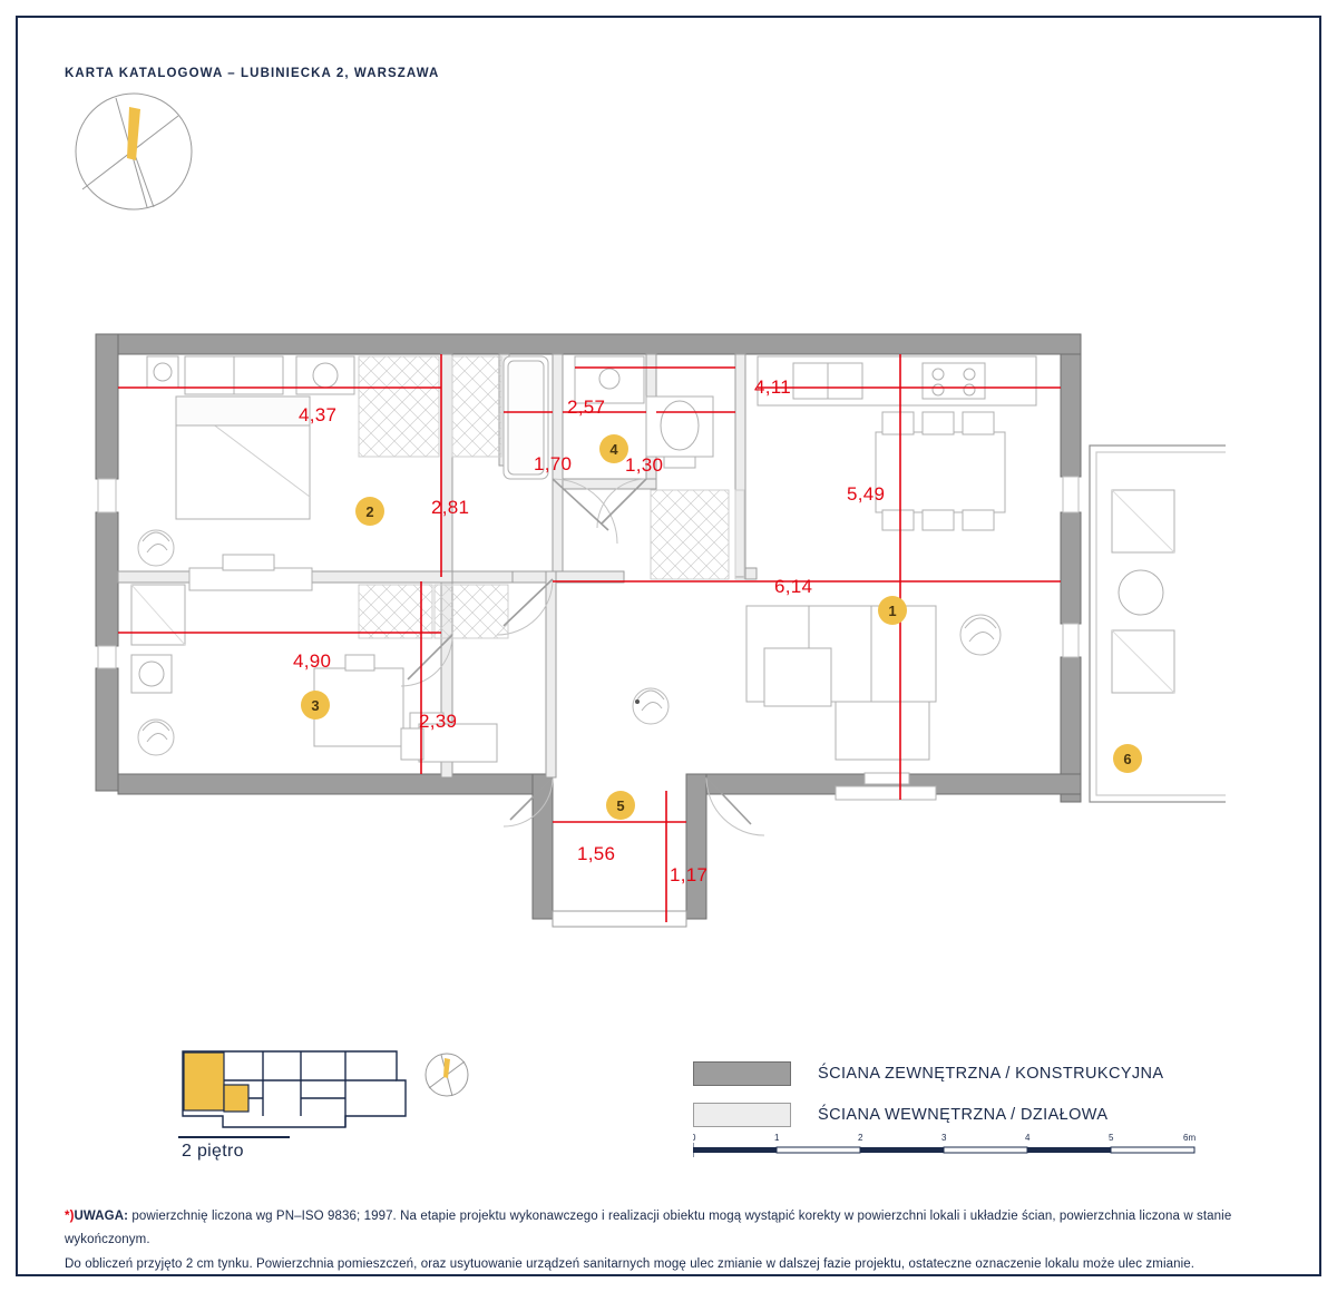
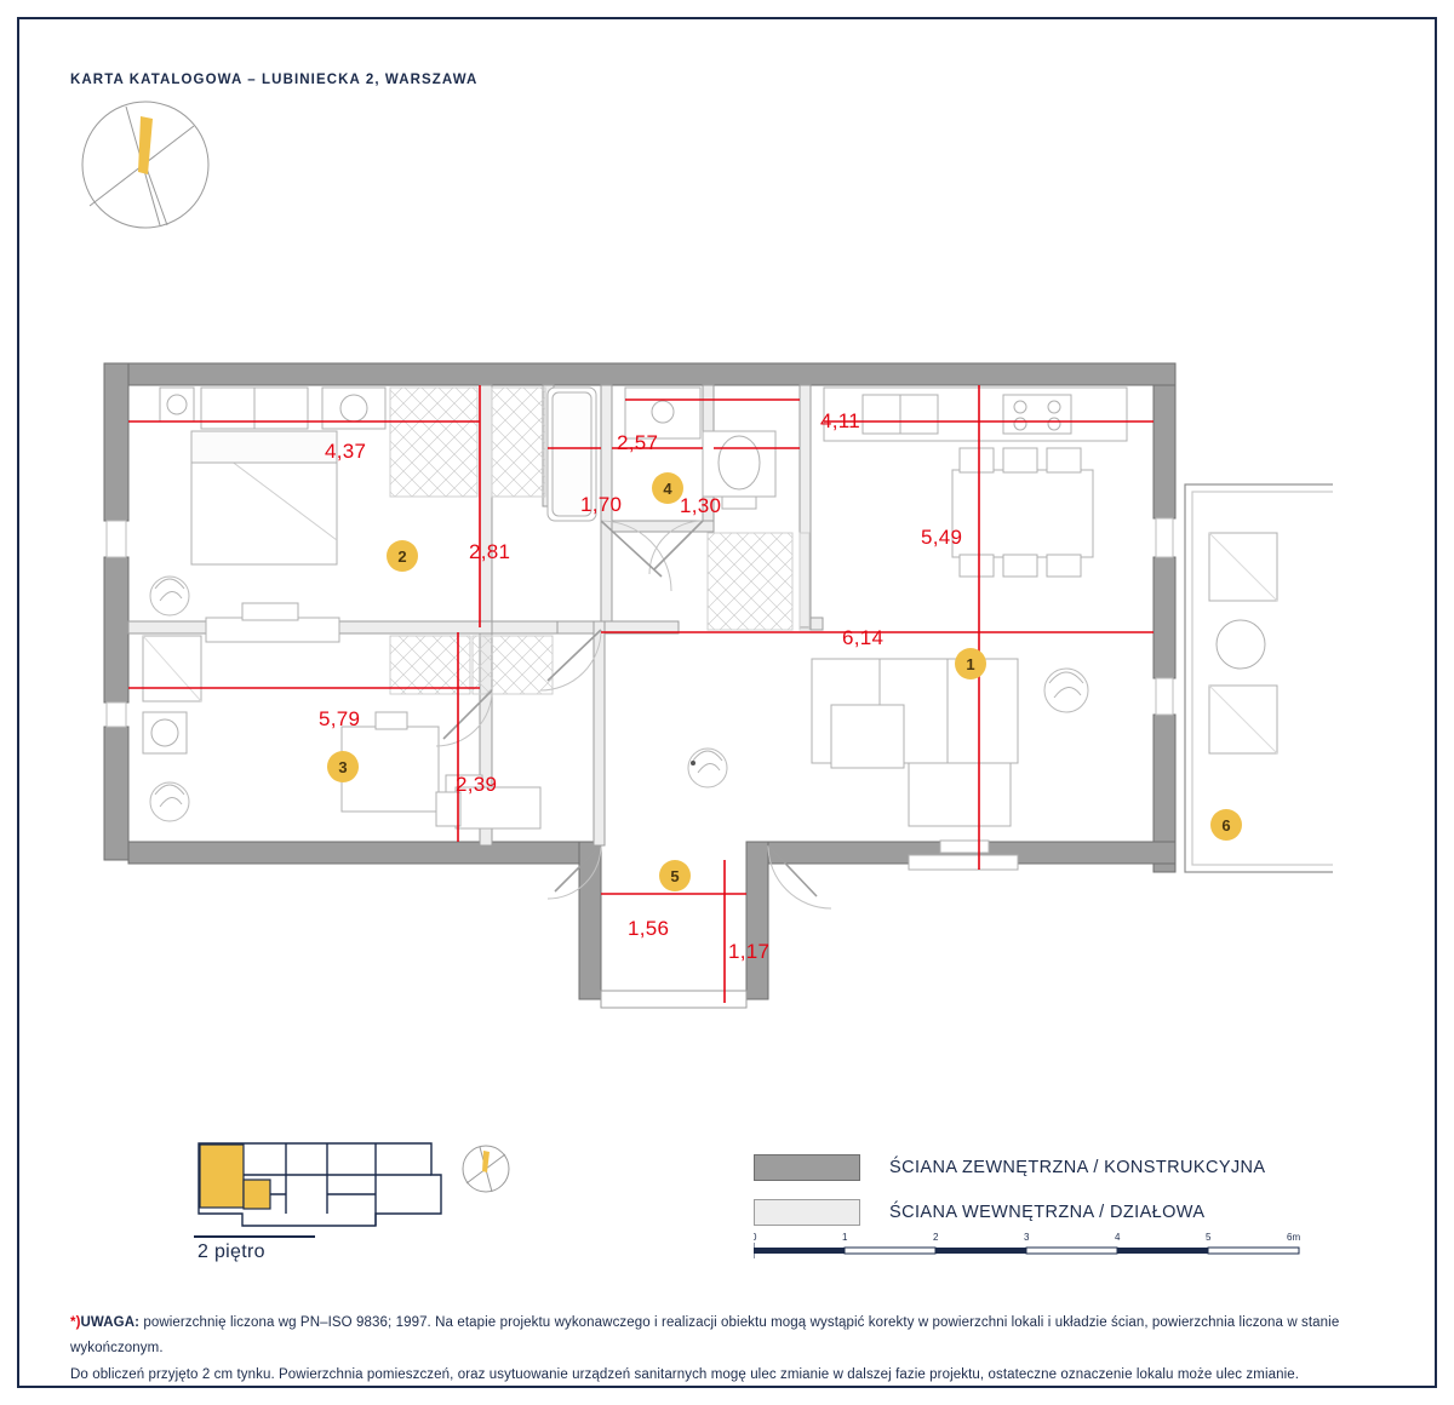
  KARTA KATALOGOWA – LUBINIECKA 2, WARSZAWA
  4,37
  2,57
  4,11
  1,70
  1,30
  2,81
  5,49
  6,14
- 4,90
+ 5,79
  2,39
  1,56
  1,17
  1
  2
  3
  4
  5
  6
  2 piętro
  ŚCIANA ZEWNĘTRZNA / KONSTRUKCYJNA
  ŚCIANA WEWNĘTRZNA / DZIAŁOWA
  0
  1
  2
  3
  4
  5
  6m
  *)UWAGA: powierzchnię liczona wg PN–ISO 9836; 1997. Na etapie projektu wykonawczego i realizacji obiektu mogą wystąpić korekty w powierzchni lokali i układzie ścian, powierzchnia liczona w stanie wykończonym.
  Do obliczeń przyjęto 2 cm tynku. Powierzchnia pomieszczeń, oraz usytuowanie urządzeń sanitarnych mogę ulec zmianie w dalszej fazie projektu, ostateczne oznaczenie lokalu może ulec zmianie.
